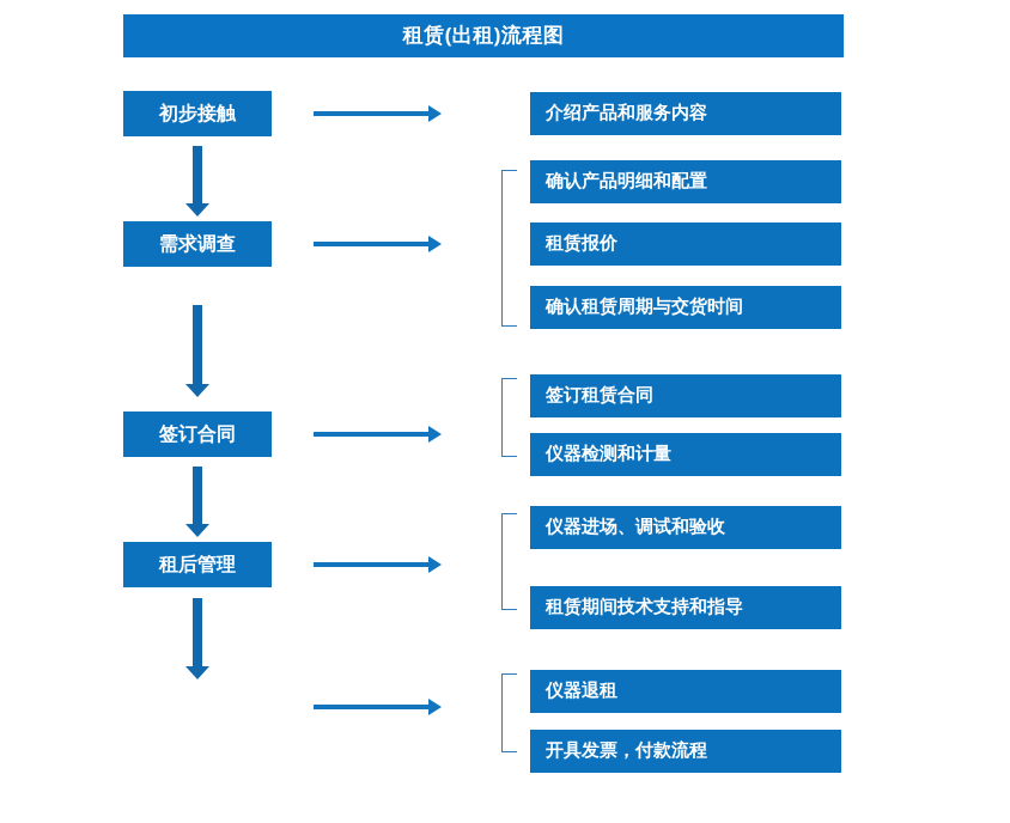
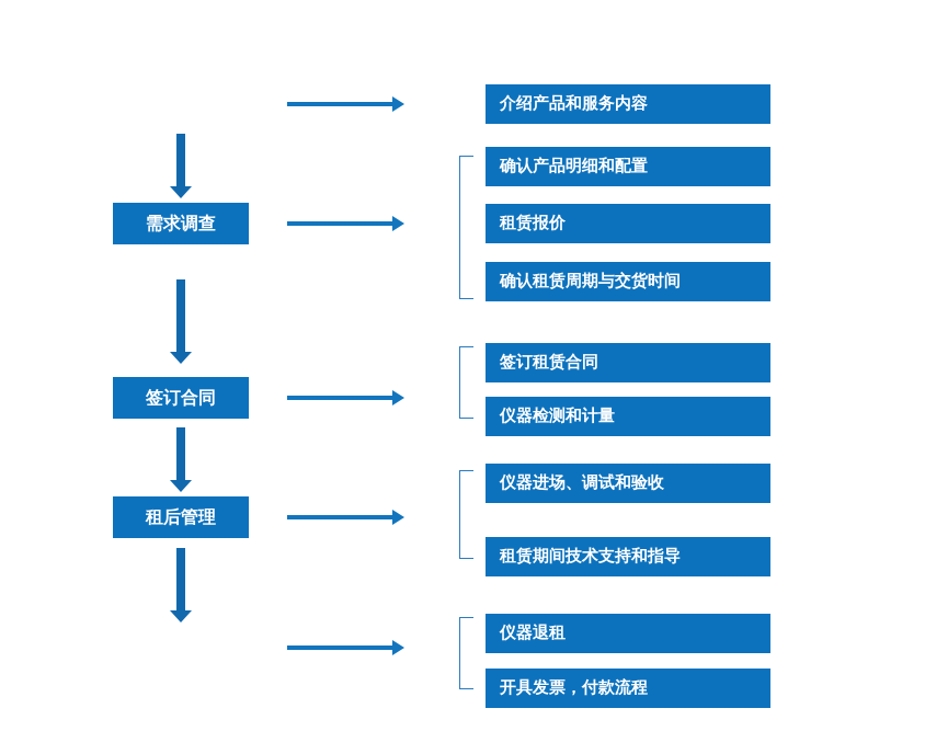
- 租赁(出租)流程图
- 初步接触
  需求调查
  签订合同
  租后管理
  介绍产品和服务内容
  确认产品明细和配置
  租赁报价
  确认租赁周期与交货时间
  签订租赁合同
  仪器检测和计量
  仪器进场、调试和验收
  租赁期间技术支持和指导
  仪器退租
  开具发票，付款流程
